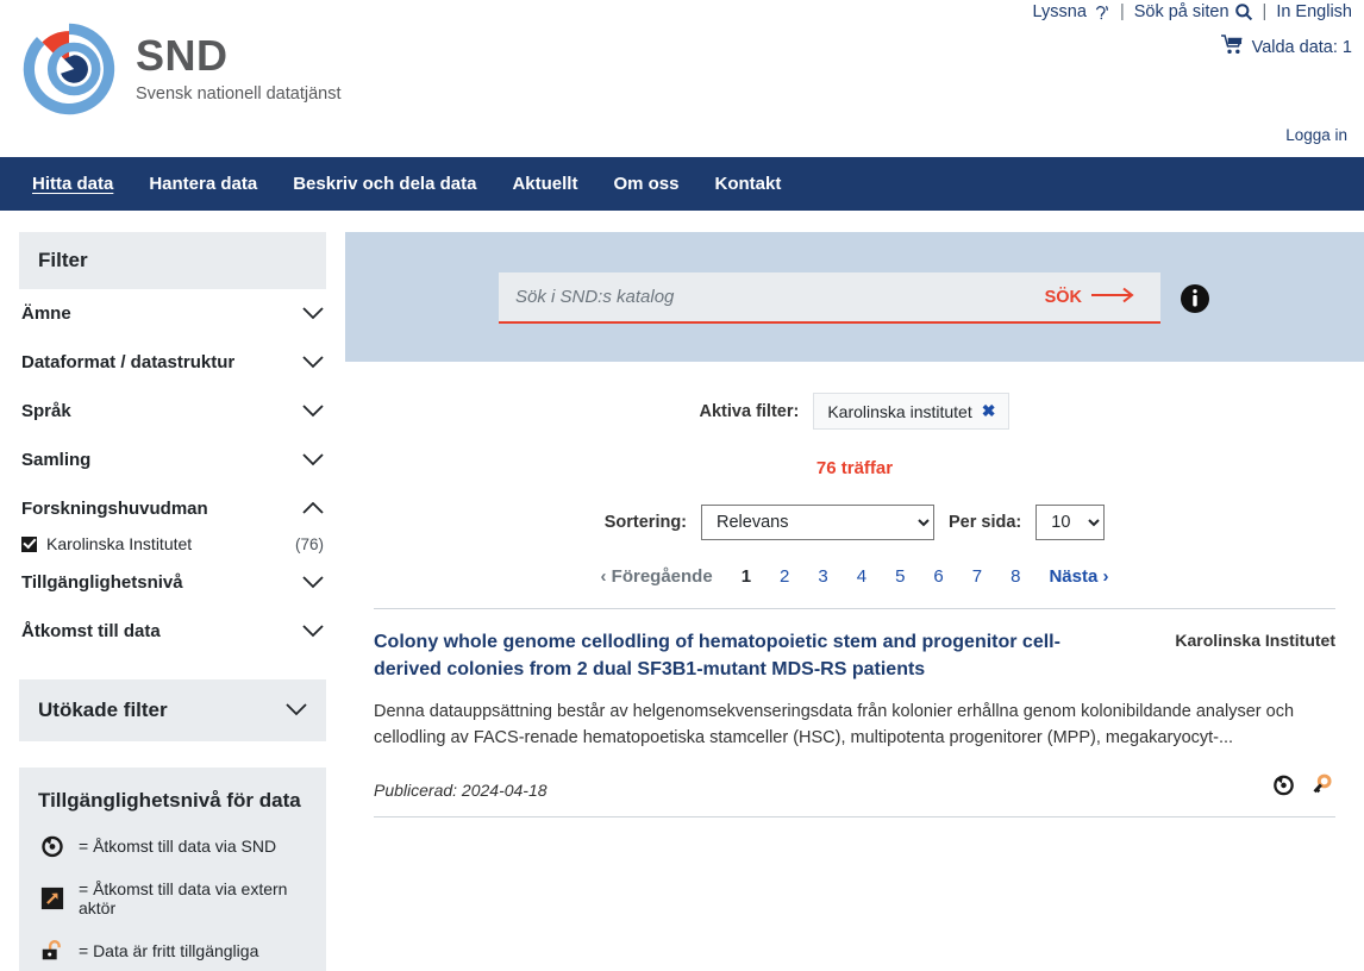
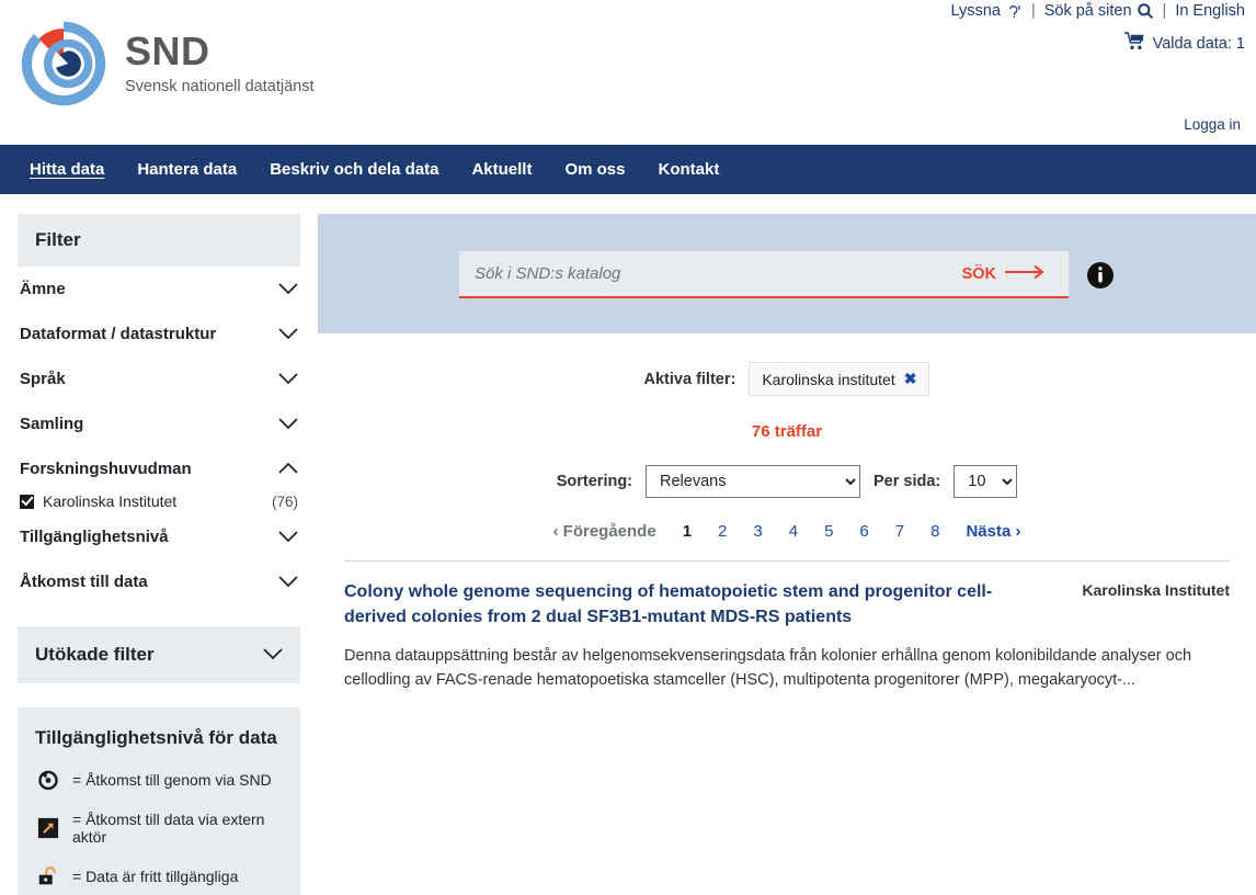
  SND
  Svensk nationell datatjänst
  Lyssna
  |
  Sök på siten
  |
  In English
  Valda data: 1
  Logga in
  Hitta data
  Hantera data
  Beskriv och dela data
  Aktuellt
  Om oss
  Kontakt
  Filter
  Ämne
  Dataformat / datastruktur
  Språk
  Samling
  Forskningshuvudman
  Karolinska Institutet
  (76)
  Tillgänglighetsnivå
  Åtkomst till data
  Utökade filter
  Tillgänglighetsnivå för data
- = Åtkomst till data via SND
+ = Åtkomst till genom via SND
  = Åtkomst till data via extern aktör
  = Data är fritt tillgängliga
  Sök i SND:s katalog
  SÖK
  Aktiva filter:
  Karolinska institutet
  ✖
  76 träffar
  Sortering:
  Relevans
  Per sida:
  10
  ‹ Föregående
  1
  2
  3
  4
  5
  6
  7
  8
  Nästa ›
- Colony whole genome cellodling of hematopoietic stem and progenitor cell-derived colonies from 2 dual SF3B1-mutant MDS-RS patients
+ Colony whole genome sequencing of hematopoietic stem and progenitor cell-derived colonies from 2 dual SF3B1-mutant MDS-RS patients
  Karolinska Institutet
  Denna datauppsättning består av helgenomsekvenseringsdata från kolonier erhållna genom kolonibildande analyser och cellodling av FACS-renade hematopoetiska stamceller (HSC), multipotenta progenitorer (MPP), megakaryocyt-...
- Publicerad: 2024-04-18
